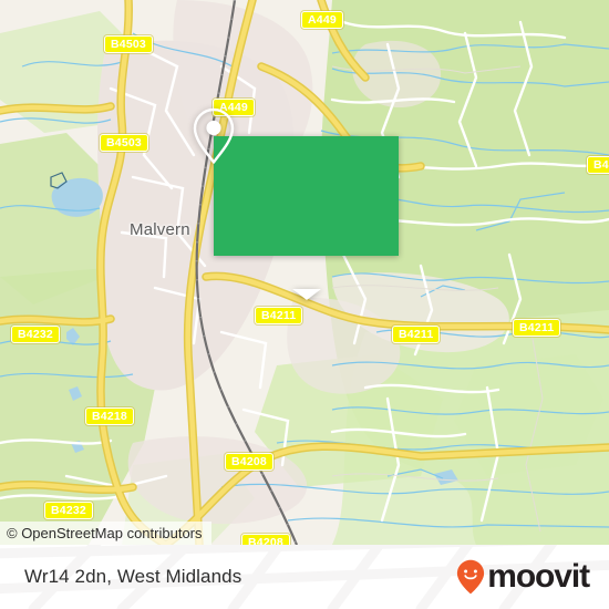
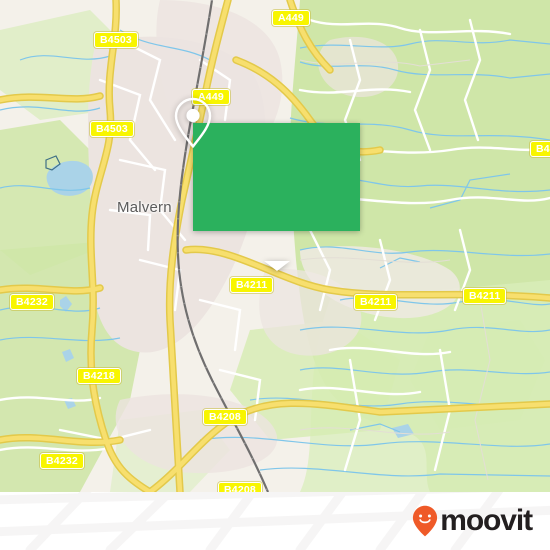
  Malvern
  A449
  B4503
  A449
  B4503
  B4
  B4211
  B4211
  B4211
  B4232
  B4218
  B4208
  B4232
  B4208
- © OpenStreetMap contributors
- Wr14 2dn, West Midlands
  moovit
